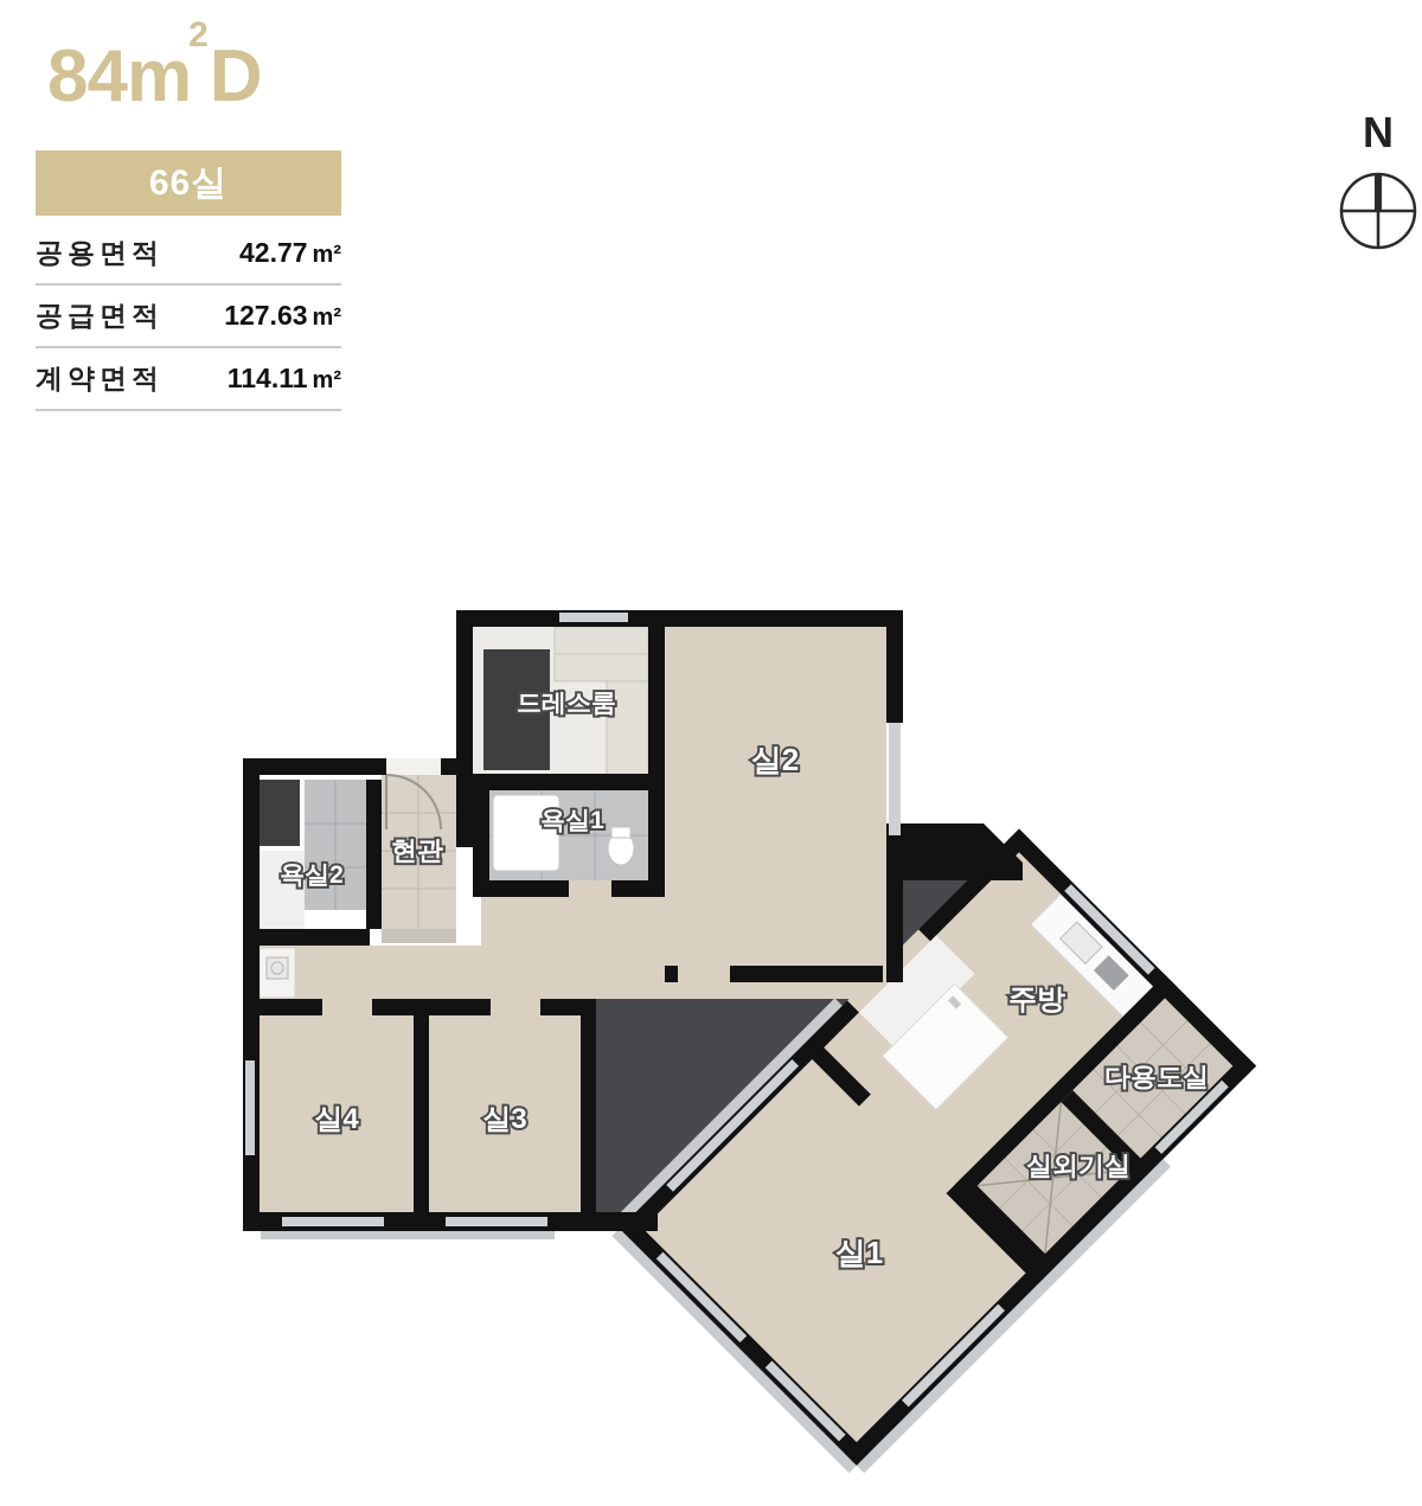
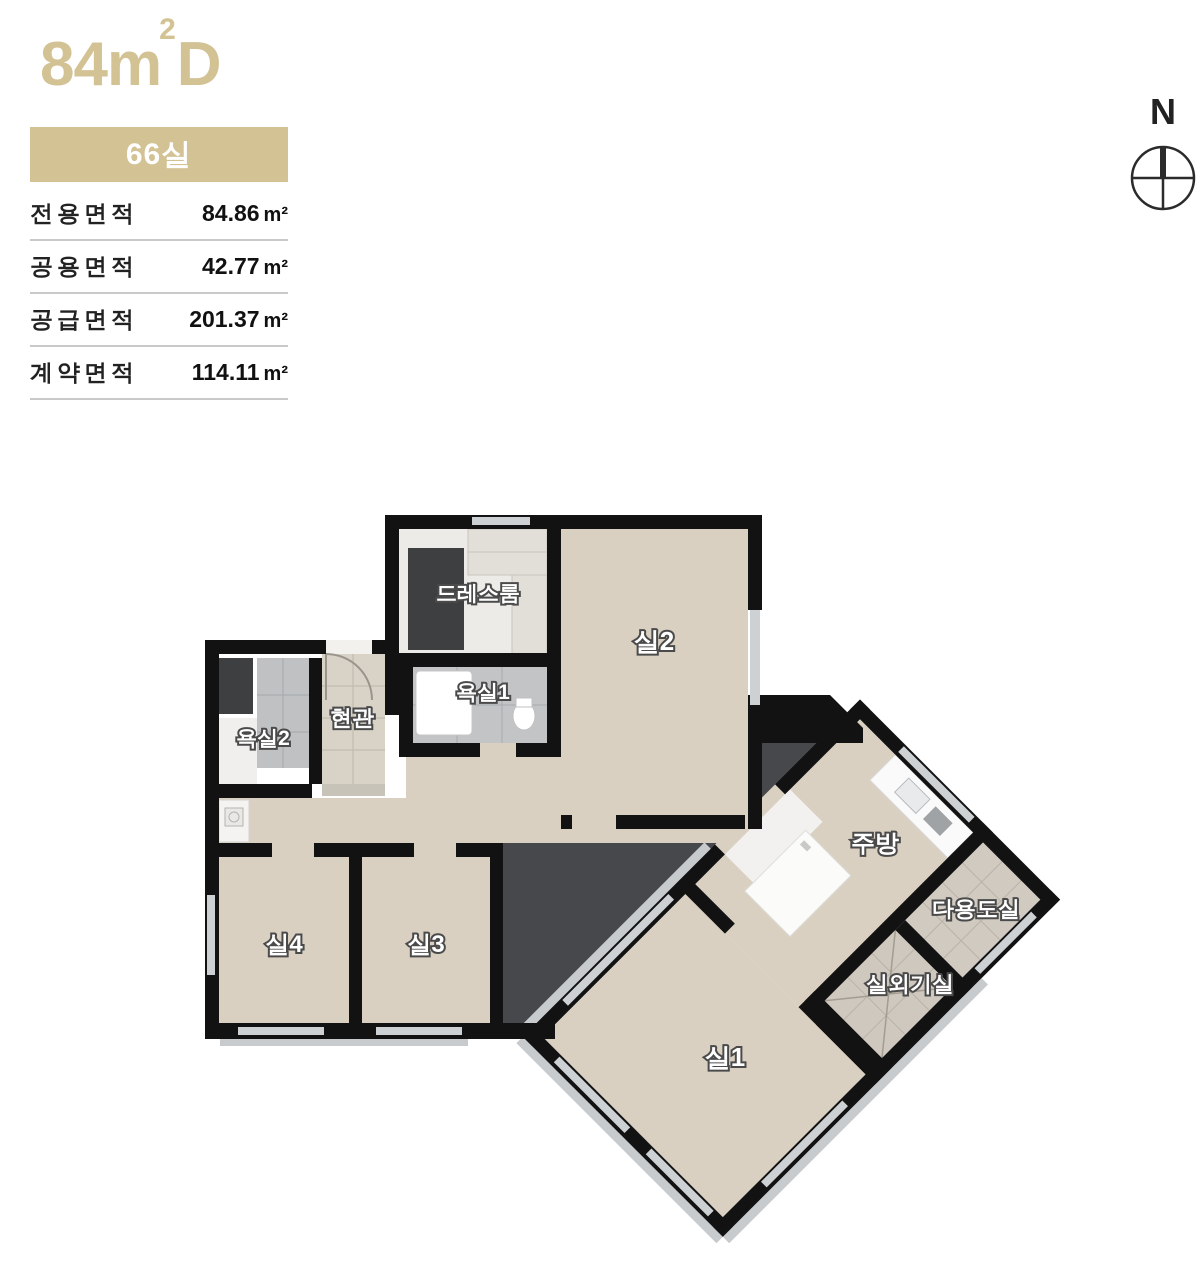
  84m2D
  66실
+ 전용면적
+ 84.86 m²
  공용면적
  42.77 m²
  공급면적
- 127.63 m²
+ 201.37 m²
  계약면적
  114.11 m²
  N
  드레스룸
  실2
  욕실1
  현관
  욕실2
  실4
  실3
  주방
  다용도실
  실외기실
  실1
